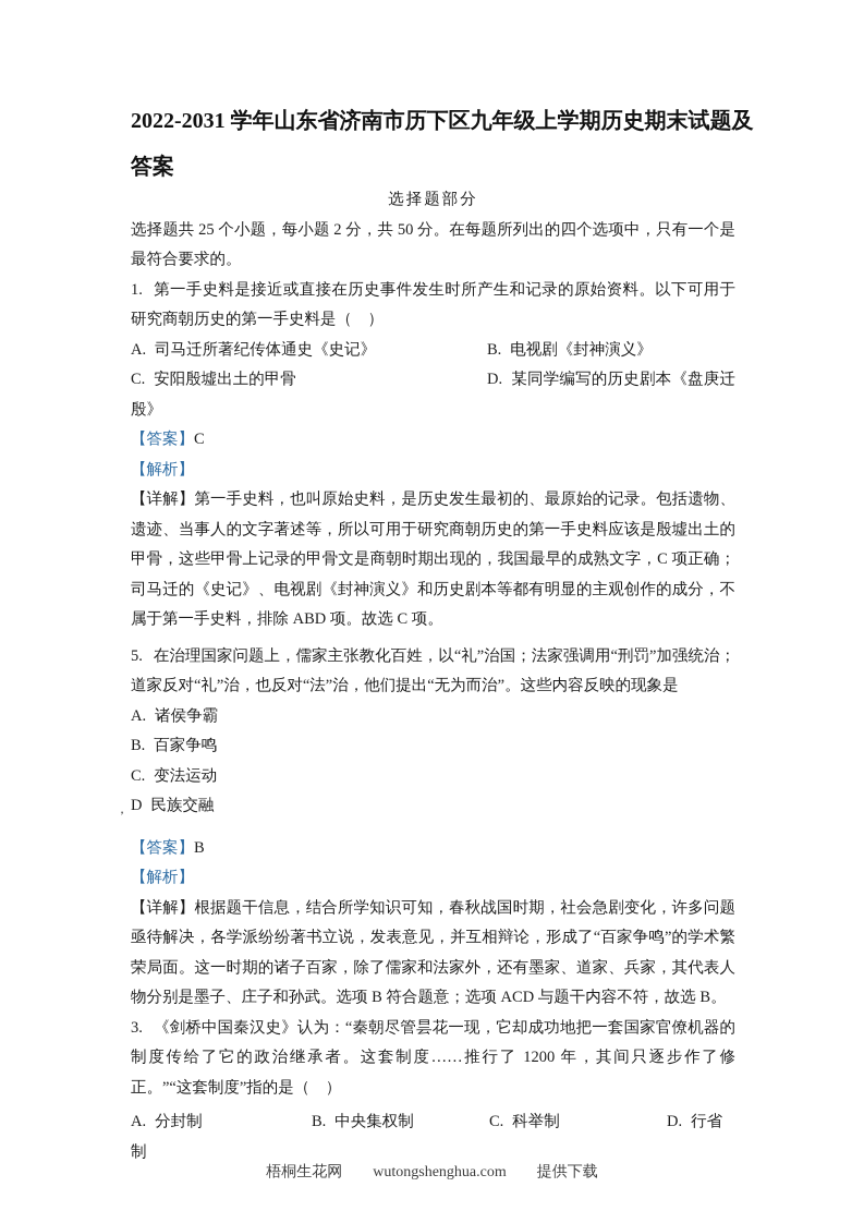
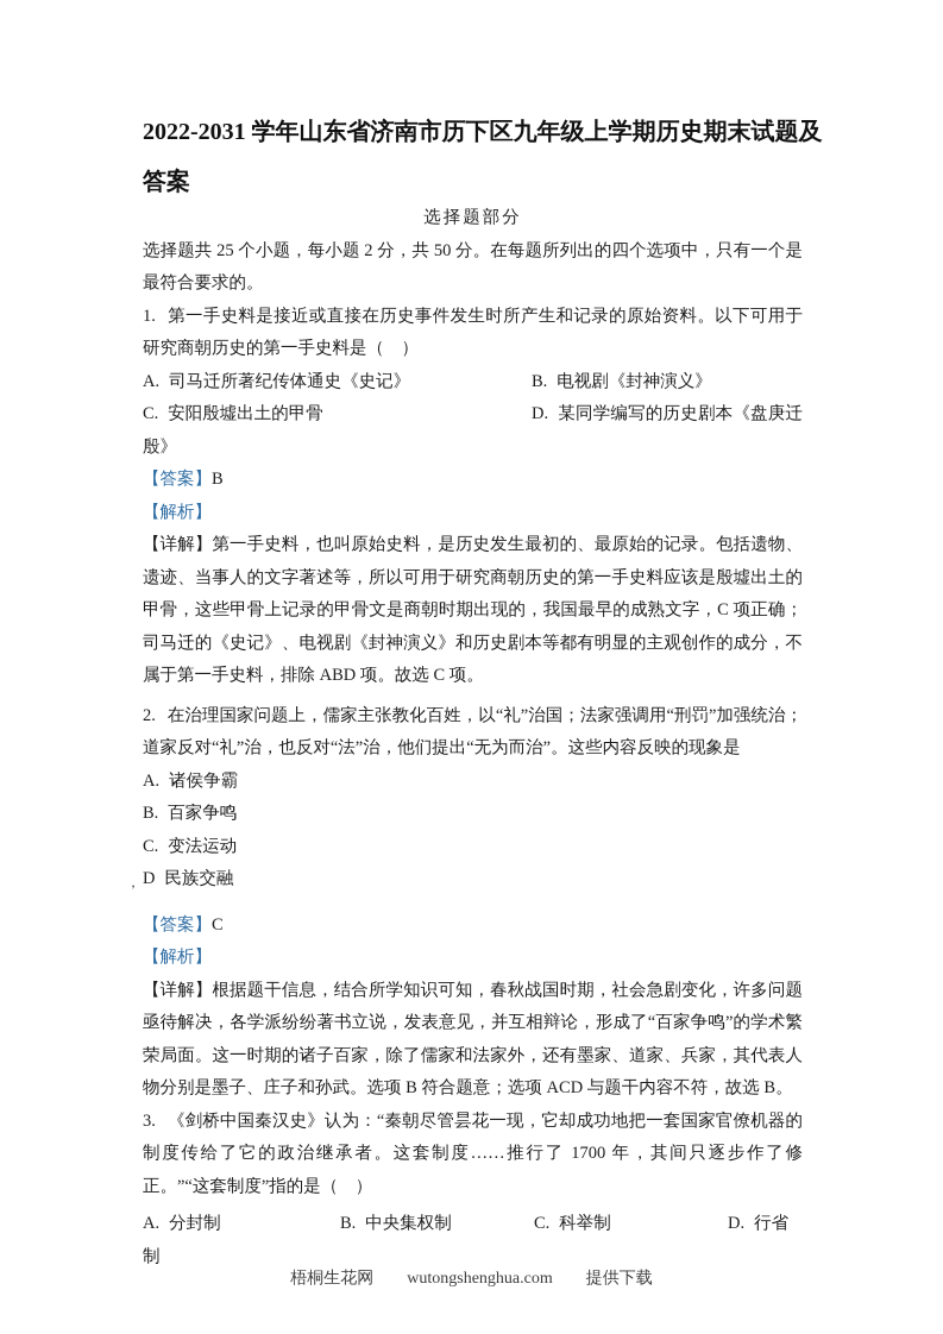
  2022-2031 学年山东省济南市历下区九年级上学期历史期末试题及答案
  选择题部分
  选择题共 25 个小题，每小题 2 分，共 50 分。在每题所列出的四个选项中，只有一个是最符合要求的。
  1. 第一手史料是接近或直接在历史事件发生时所产生和记录的原始资料。以下可用于研究商朝历史的第一手史料是（ ）
  A. 司马迁所著纪传体通史《史记》 B. 电视剧《封神演义》
  C. 安阳殷墟出土的甲骨 D. 某同学编写的历史剧本《盘庚迁殷》
- 【答案】C
+ 【答案】B
  【解析】
  【详解】第一手史料，也叫原始史料，是历史发生最初的、最原始的记录。包括遗物、遗迹、当事人的文字著述等，所以可用于研究商朝历史的第一手史料应该是殷墟出土的甲骨，这些甲骨上记录的甲骨文是商朝时期出现的，我国最早的成熟文字，C 项正确；司马迁的《史记》、电视剧《封神演义》和历史剧本等都有明显的主观创作的成分，不属于第一手史料，排除 ABD 项。故选 C 项。
- 5. 在治理国家问题上，儒家主张教化百姓，以“礼”治国；法家强调用“刑罚”加强统治；道家反对“礼”治，也反对“法”治，他们提出“无为而治”。这些内容反映的现象是
+ 2. 在治理国家问题上，儒家主张教化百姓，以“礼”治国；法家强调用“刑罚”加强统治；道家反对“礼”治，也反对“法”治，他们提出“无为而治”。这些内容反映的现象是
  A. 诸侯争霸
  B. 百家争鸣
  C. 变法运动
  D 民族交融
- 【答案】B
+ 【答案】C
  【解析】
  【详解】根据题干信息，结合所学知识可知，春秋战国时期，社会急剧变化，许多问题亟待解决，各学派纷纷著书立说，发表意见，并互相辩论，形成了“百家争鸣”的学术繁荣局面。这一时期的诸子百家，除了儒家和法家外，还有墨家、道家、兵家，其代表人物分别是墨子、庄子和孙武。选项 B 符合题意；选项 ACD 与题干内容不符，故选 B。
- 3. 《剑桥中国秦汉史》认为：“秦朝尽管昙花一现，它却成功地把一套国家官僚机器的制度传给了它的政治继承者。这套制度……推行了 1200 年，其间只逐步作了修正。”“这套制度”指的是（ ）
+ 3. 《剑桥中国秦汉史》认为：“秦朝尽管昙花一现，它却成功地把一套国家官僚机器的制度传给了它的政治继承者。这套制度……推行了 1700 年，其间只逐步作了修正。”“这套制度”指的是（ ）
  A. 分封制 B. 中央集权制 C. 科举制 D. 行省制
  ，
  梧桐生花网 wutongshenghua.com 提供下载
